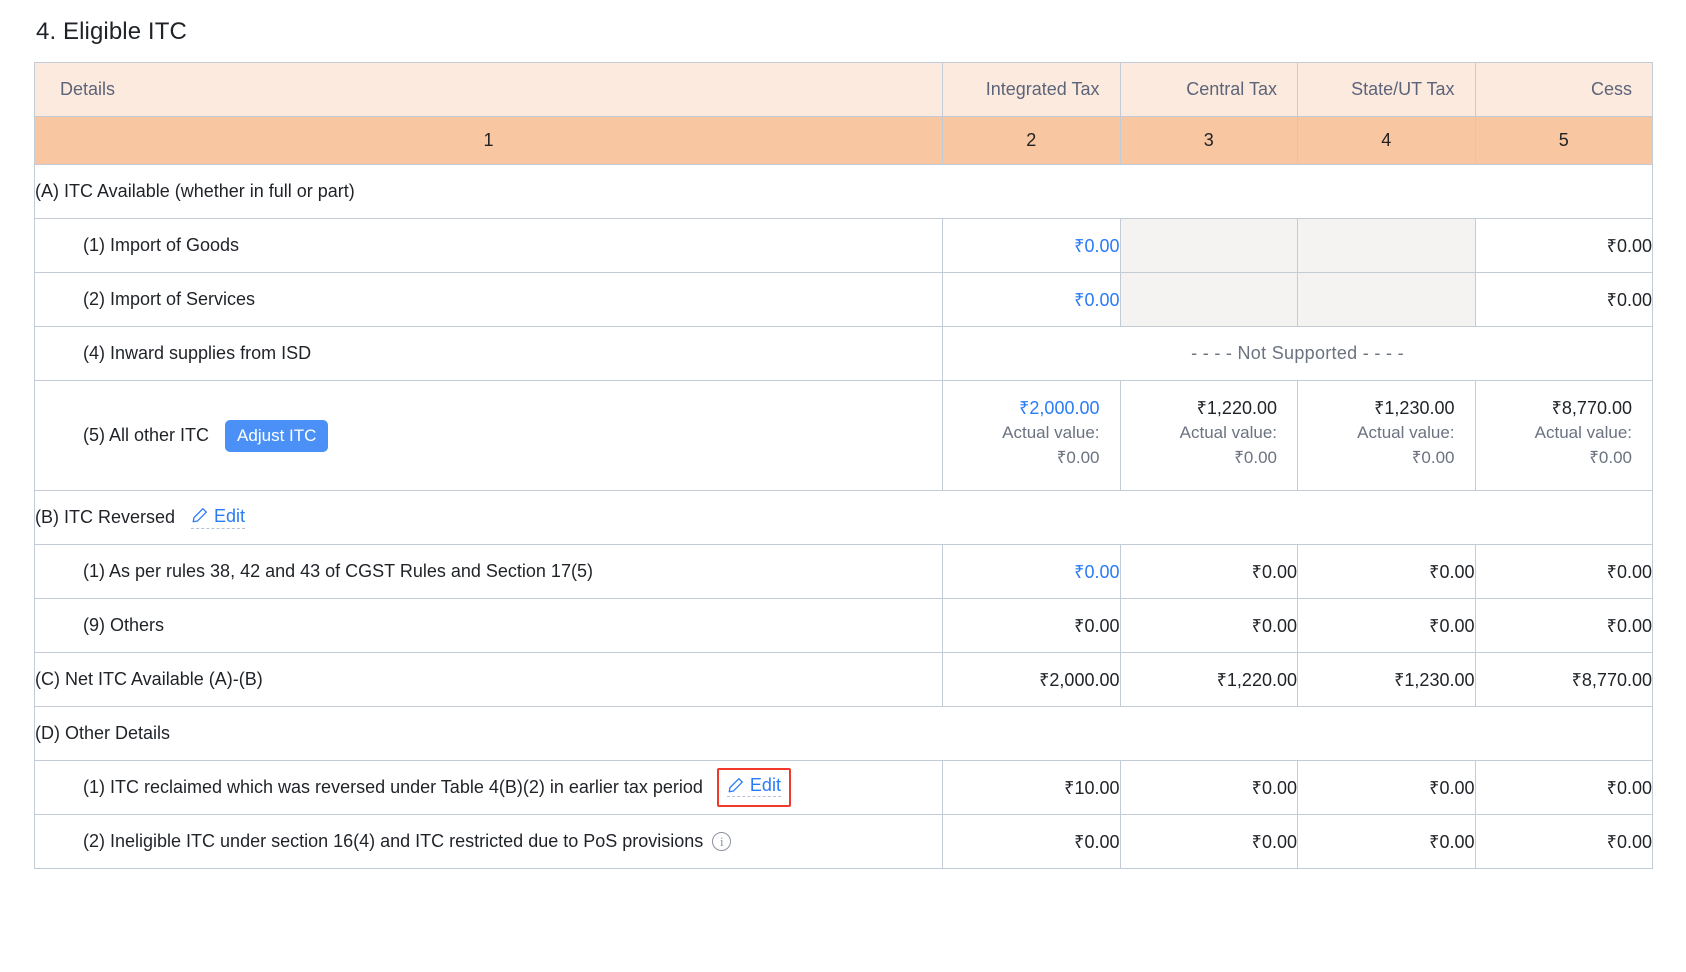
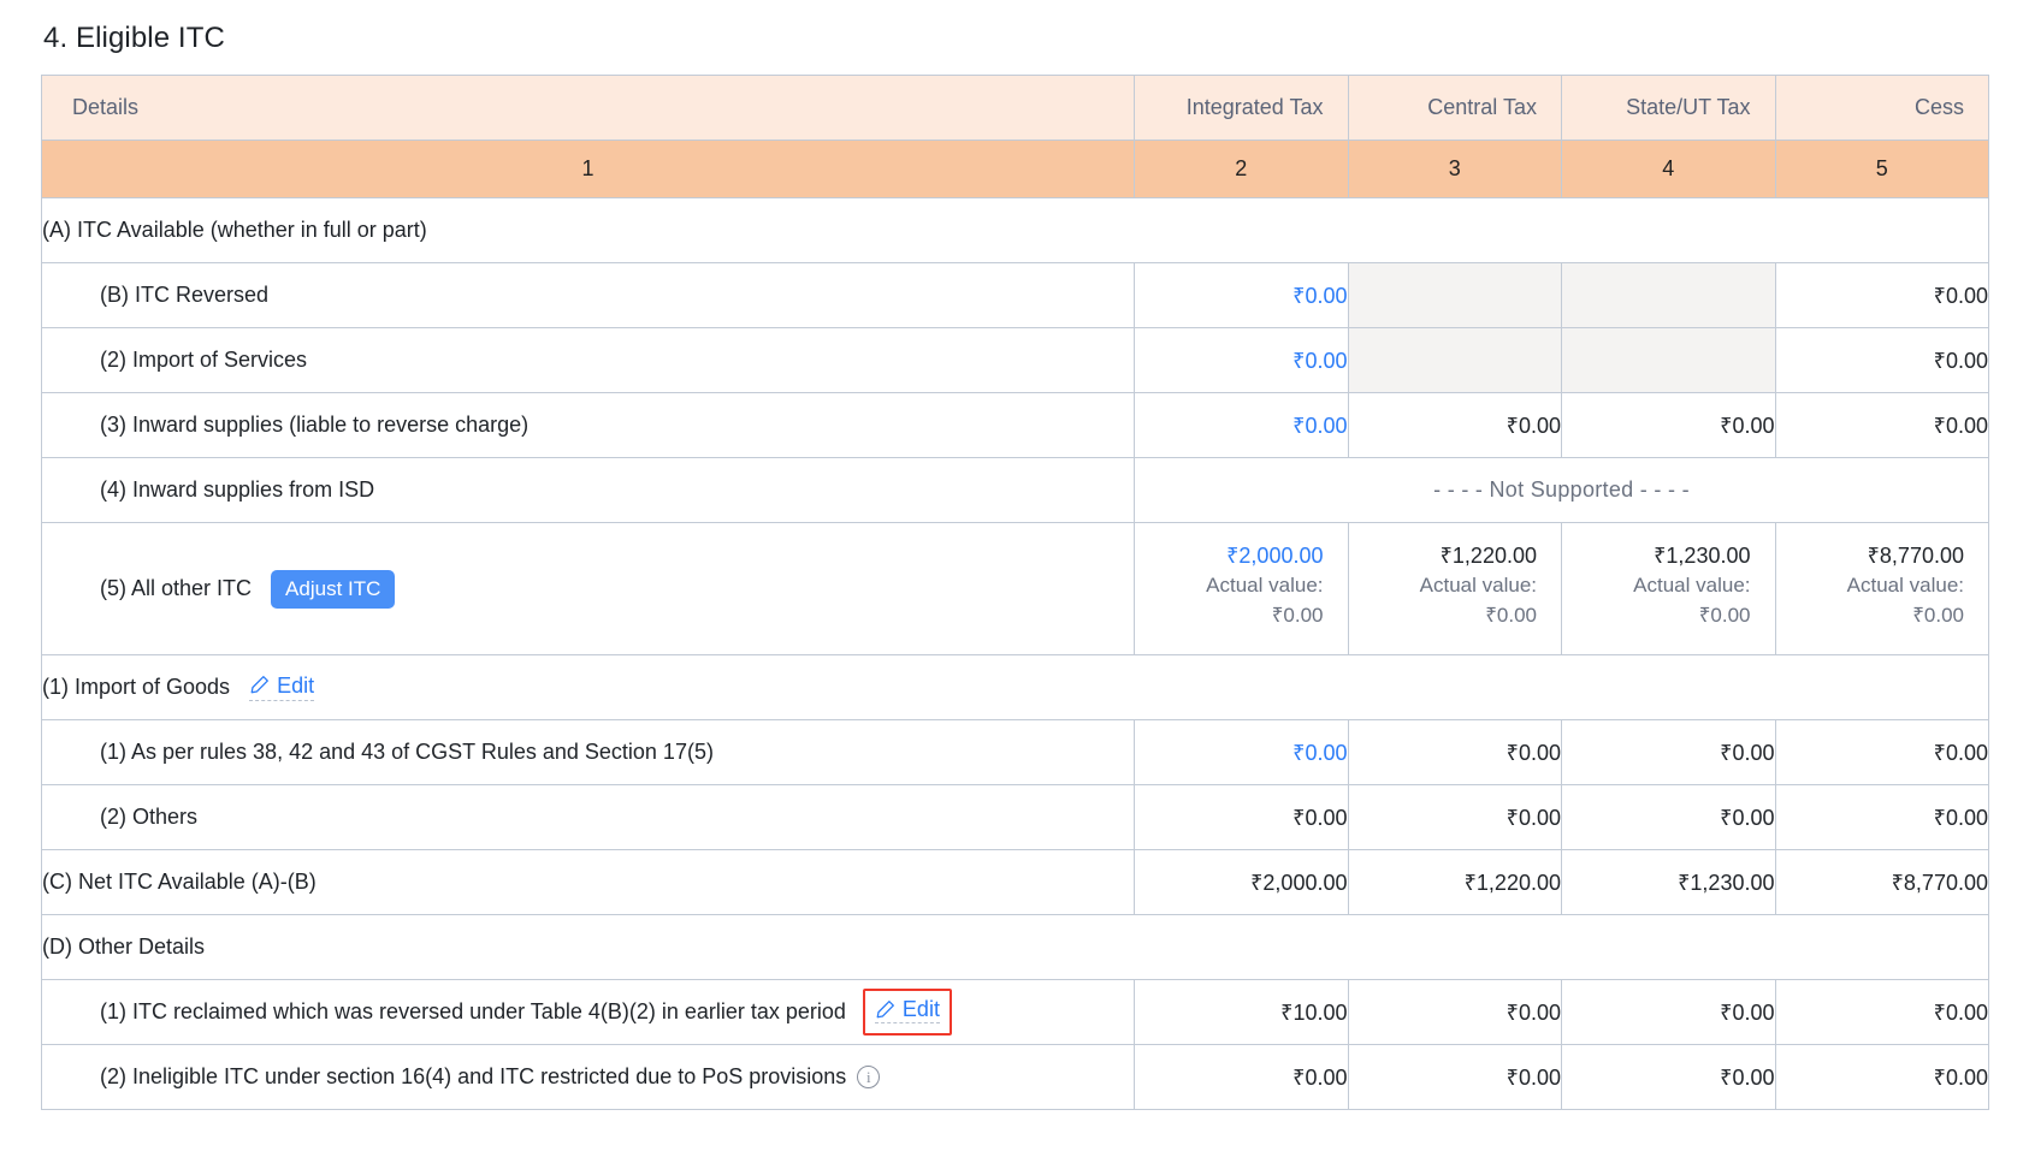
  4. Eligible ITC
  Details	Integrated Tax	Central Tax	State/UT Tax	Cess
  1	2	3	4	5
  (A) ITC Available (whether in full or part)
- (1) Import of Goods	₹0.00			₹0.00
+ (B) ITC Reversed	₹0.00			₹0.00
  (2) Import of Services	₹0.00			₹0.00
+ (3) Inward supplies (liable to reverse charge)	₹0.00	₹0.00	₹0.00	₹0.00
  (4) Inward supplies from ISD	- - - - Not Supported - - - -
  (5) All other ITC Adjust ITC	₹2,000.00 Actual value: ₹0.00	₹1,220.00 Actual value: ₹0.00	₹1,230.00 Actual value: ₹0.00	₹8,770.00 Actual value: ₹0.00
- (B) ITC Reversed Edit
+ (1) Import of Goods Edit
  (1) As per rules 38, 42 and 43 of CGST Rules and Section 17(5)	₹0.00	₹0.00	₹0.00	₹0.00
- (9) Others	₹0.00	₹0.00	₹0.00	₹0.00
+ (2) Others	₹0.00	₹0.00	₹0.00	₹0.00
  (C) Net ITC Available (A)-(B)	₹2,000.00	₹1,220.00	₹1,230.00	₹8,770.00
  (D) Other Details
  (1) ITC reclaimed which was reversed under Table 4(B)(2) in earlier tax period Edit	₹10.00	₹0.00	₹0.00	₹0.00
  (2) Ineligible ITC under section 16(4) and ITC restricted due to PoS provisions i	₹0.00	₹0.00	₹0.00	₹0.00
